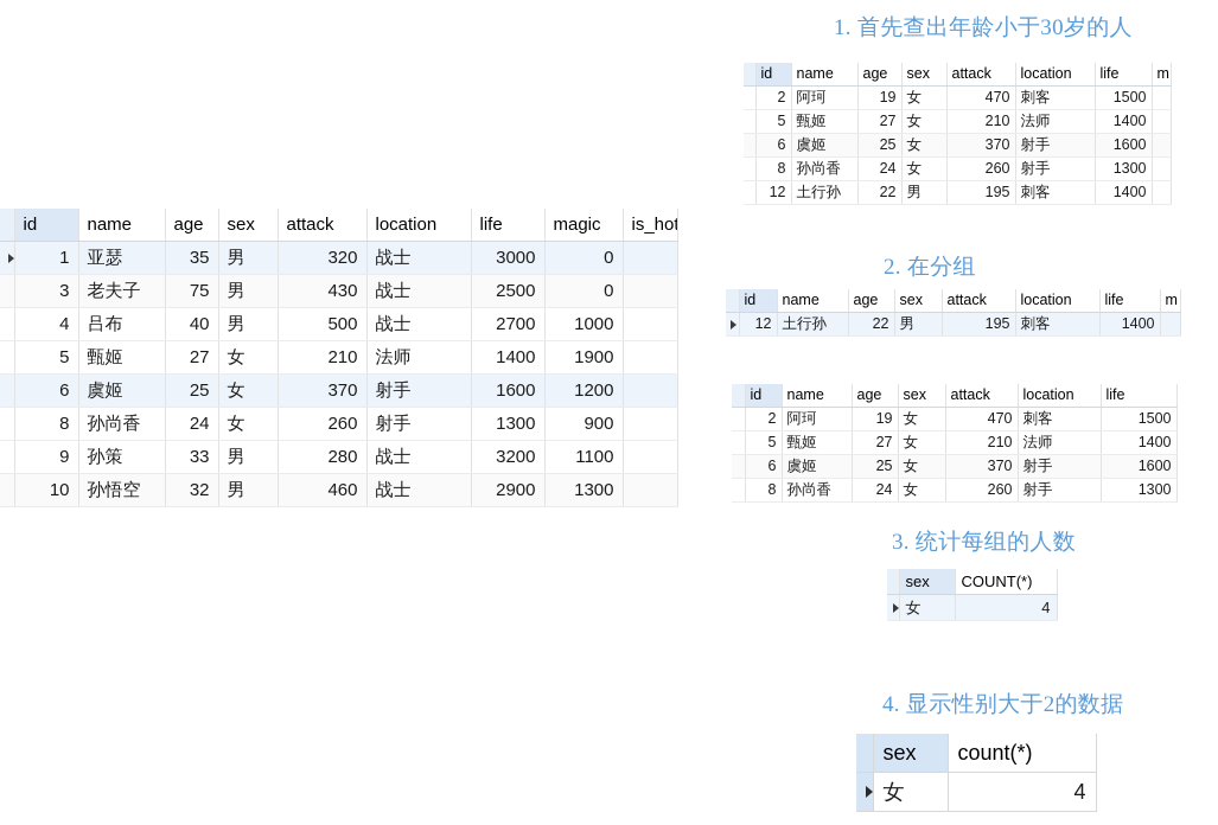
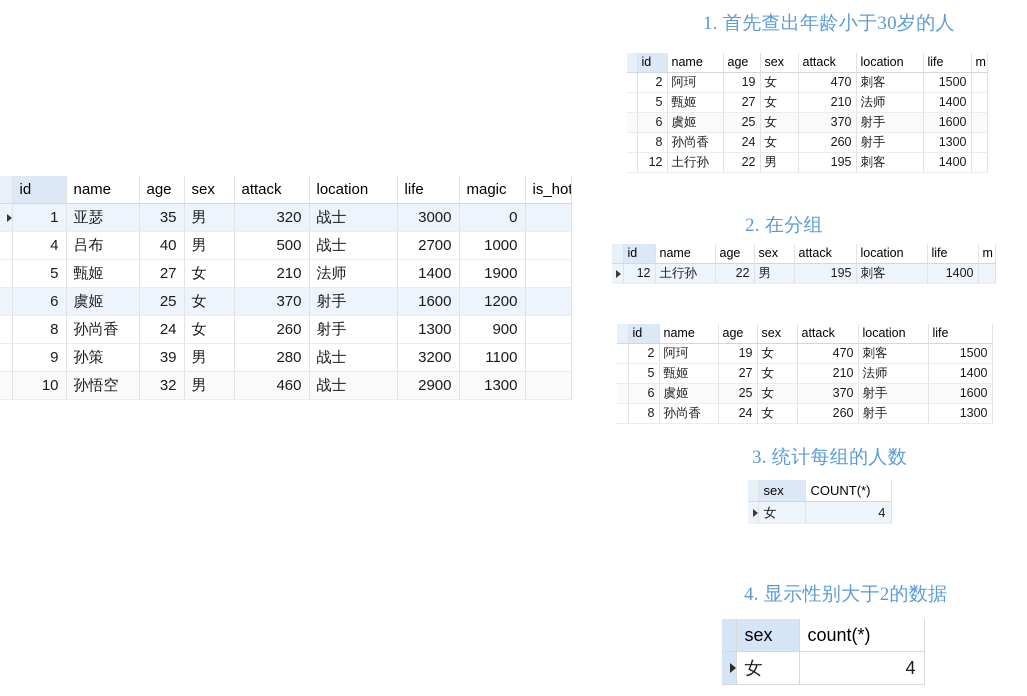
  1. 首先查出年龄小于30岁的人
  2. 在分组
  3. 统计每组的人数
  4. 显示性别大于2的数据
  	id	name	age	sex	attack	location	life	magic	is_hot
  	1	亚瑟	35	男	320	战士	3000	0
- 	3	老夫子	75	男	430	战士	2500	0
  	4	吕布	40	男	500	战士	2700	1000
  	5	甄姬	27	女	210	法师	1400	1900
  	6	虞姬	25	女	370	射手	1600	1200
  	8	孙尚香	24	女	260	射手	1300	900
- 	9	孙策	33	男	280	战士	3200	1100
+ 	9	孙策	39	男	280	战士	3200	1100
  	10	孙悟空	32	男	460	战士	2900	1300
  	id	name	age	sex	attack	location	life	m
  	2	阿珂	19	女	470	刺客	1500
  	5	甄姬	27	女	210	法师	1400
  	6	虞姬	25	女	370	射手	1600
  	8	孙尚香	24	女	260	射手	1300
  	12	土行孙	22	男	195	刺客	1400
  	id	name	age	sex	attack	location	life	m
  	12	土行孙	22	男	195	刺客	1400
  	id	name	age	sex	attack	location	life
  	2	阿珂	19	女	470	刺客	1500
  	5	甄姬	27	女	210	法师	1400
  	6	虞姬	25	女	370	射手	1600
  	8	孙尚香	24	女	260	射手	1300
  	sex	COUNT(*)
  	女	4
  	sex	count(*)
  	女	4
